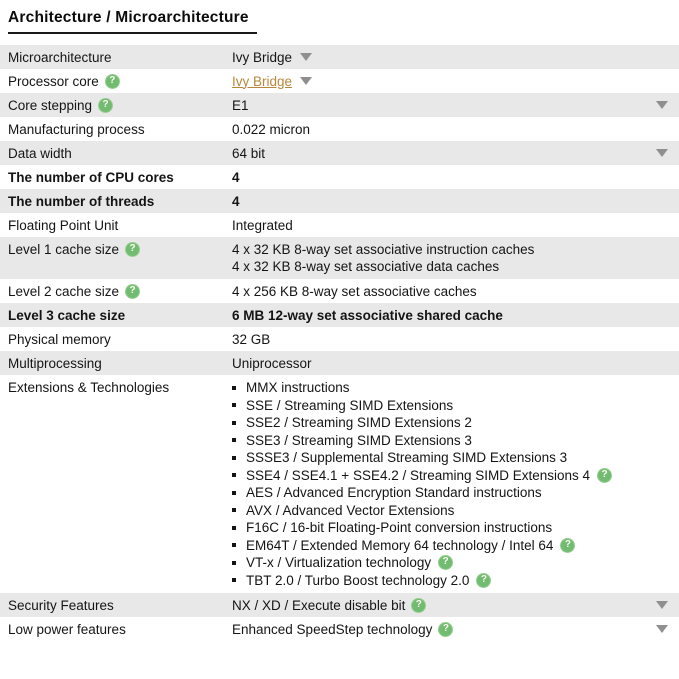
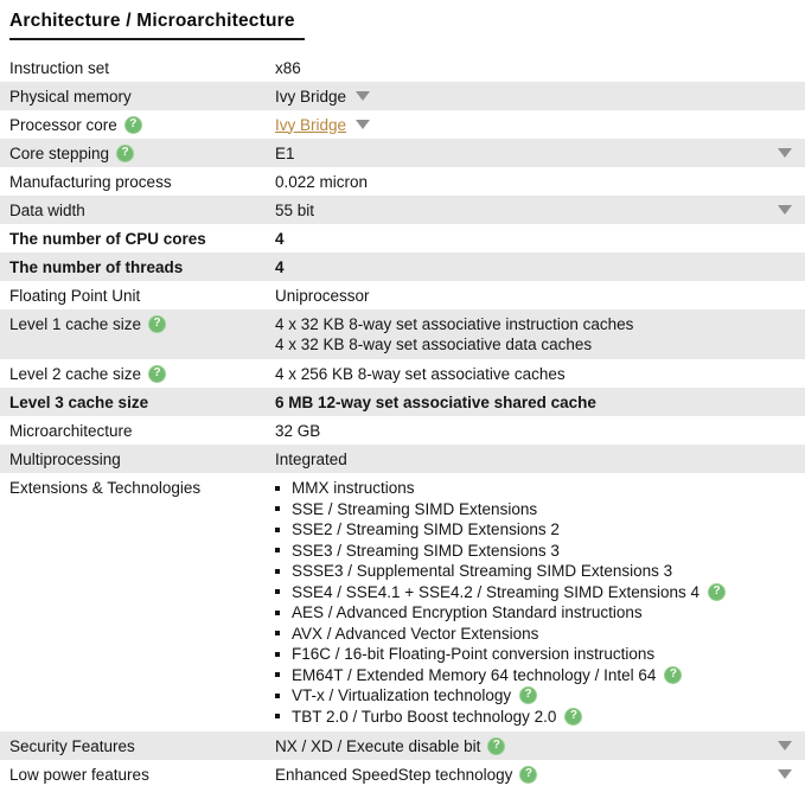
  Architecture / Microarchitecture
+ Instruction set
+ x86
- Microarchitecture
+ Physical memory
  Ivy Bridge
  Processor core
  ?
  Ivy Bridge
  Core stepping
  ?
  E1
  Manufacturing process
  0.022 micron
  Data width
- 64 bit
+ 55 bit
  The number of CPU cores
  4
  The number of threads
  4
  Floating Point Unit
- Integrated
+ Uniprocessor
  Level 1 cache size
  ?
  4 x 32 KB 8-way set associative instruction caches
  4 x 32 KB 8-way set associative data caches
  Level 2 cache size
  ?
  4 x 256 KB 8-way set associative caches
  Level 3 cache size
  6 MB 12-way set associative shared cache
- Physical memory
+ Microarchitecture
  32 GB
  Multiprocessing
- Uniprocessor
+ Integrated
  Extensions & Technologies
  MMX instructions
  SSE / Streaming SIMD Extensions
  SSE2 / Streaming SIMD Extensions 2
  SSE3 / Streaming SIMD Extensions 3
  SSSE3 / Supplemental Streaming SIMD Extensions 3
  SSE4 / SSE4.1 + SSE4.2 / Streaming SIMD Extensions 4
  ?
  AES / Advanced Encryption Standard instructions
  AVX / Advanced Vector Extensions
  F16C / 16-bit Floating-Point conversion instructions
  EM64T / Extended Memory 64 technology / Intel 64
  ?
  VT-x / Virtualization technology
  ?
  TBT 2.0 / Turbo Boost technology 2.0
  ?
  Security Features
  NX / XD / Execute disable bit
  ?
  Low power features
  Enhanced SpeedStep technology
  ?
